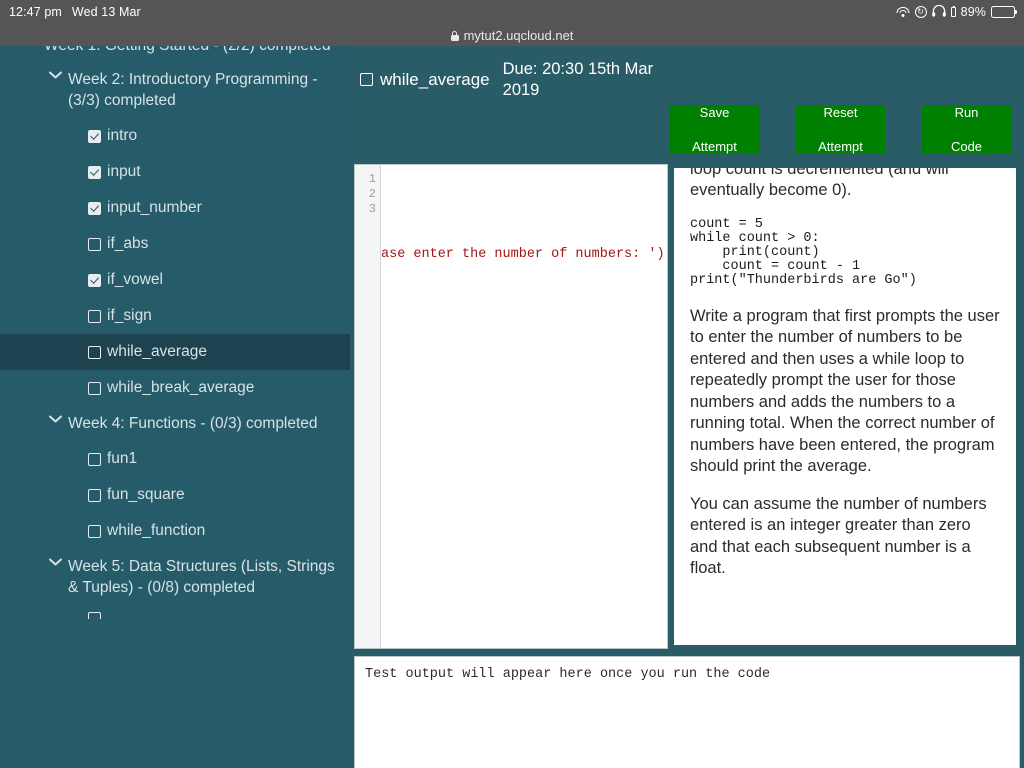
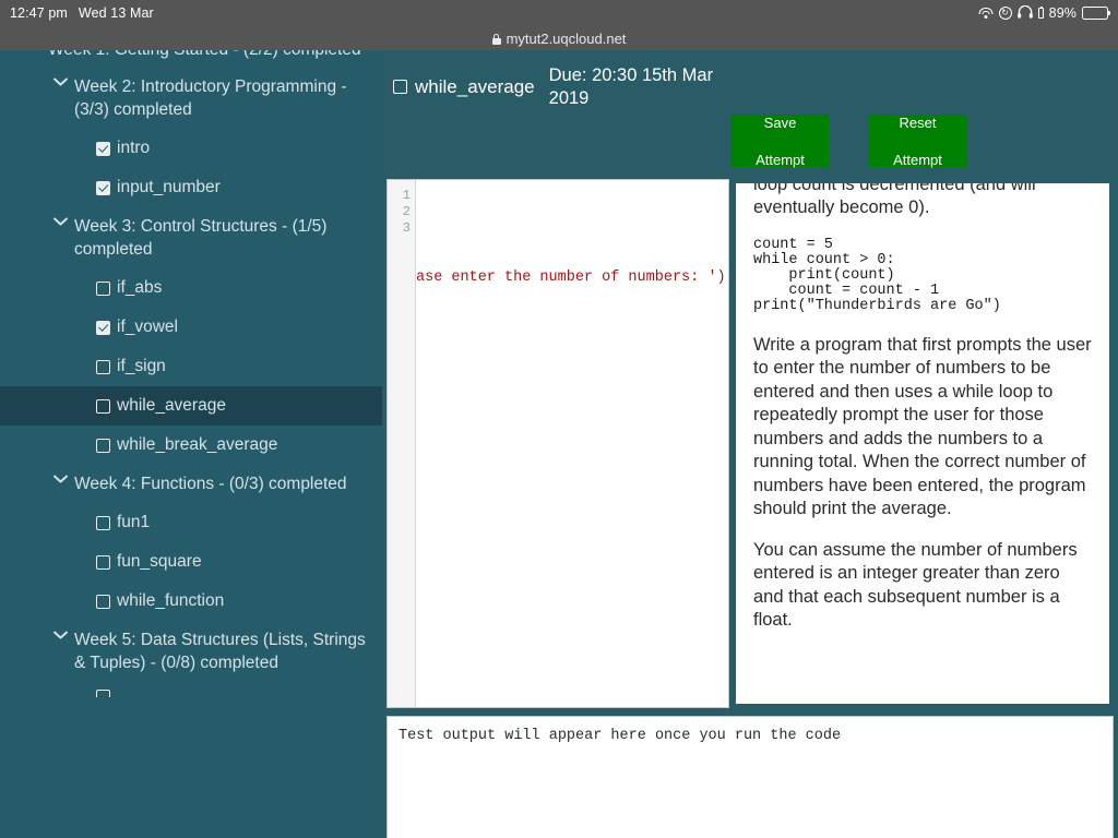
  12:47 pm
  Wed 13 Mar
  ↻
  89%
  mytut2.uqcloud.net
  Week 1: Getting Started - (2/2) completed
  Week 2: Introductory Programming - (3/3) completed
  intro
- input
  input_number
+ Week 3: Control Structures - (1/5) completed
  if_abs
  if_vowel
  if_sign
  while_average
  while_break_average
  Week 4: Functions - (0/3) completed
  fun1
  fun_square
  while_function
  Week 5: Data Structures (Lists, Strings & Tuples) - (0/8) completed
  while_average
  Due: 20:30 15th Mar 2019
  Save
  Attempt
  Reset
  Attempt
- Run
- Code
  1
  2
  3
  ase enter the number of numbers: ')
  loop count is decremented (and will
  eventually become 0).
  count = 5
  while count > 0:
  print(count)
  count = count - 1
  print("Thunderbirds are Go")
  Write a program that first prompts the user to enter the number of numbers to be entered and then uses a while loop to repeatedly prompt the user for those numbers and adds the numbers to a running total. When the correct number of numbers have been entered, the program should print the average.
  You can assume the number of numbers entered is an integer greater than zero and that each subsequent number is a float.
  Test output will appear here once you run the code
